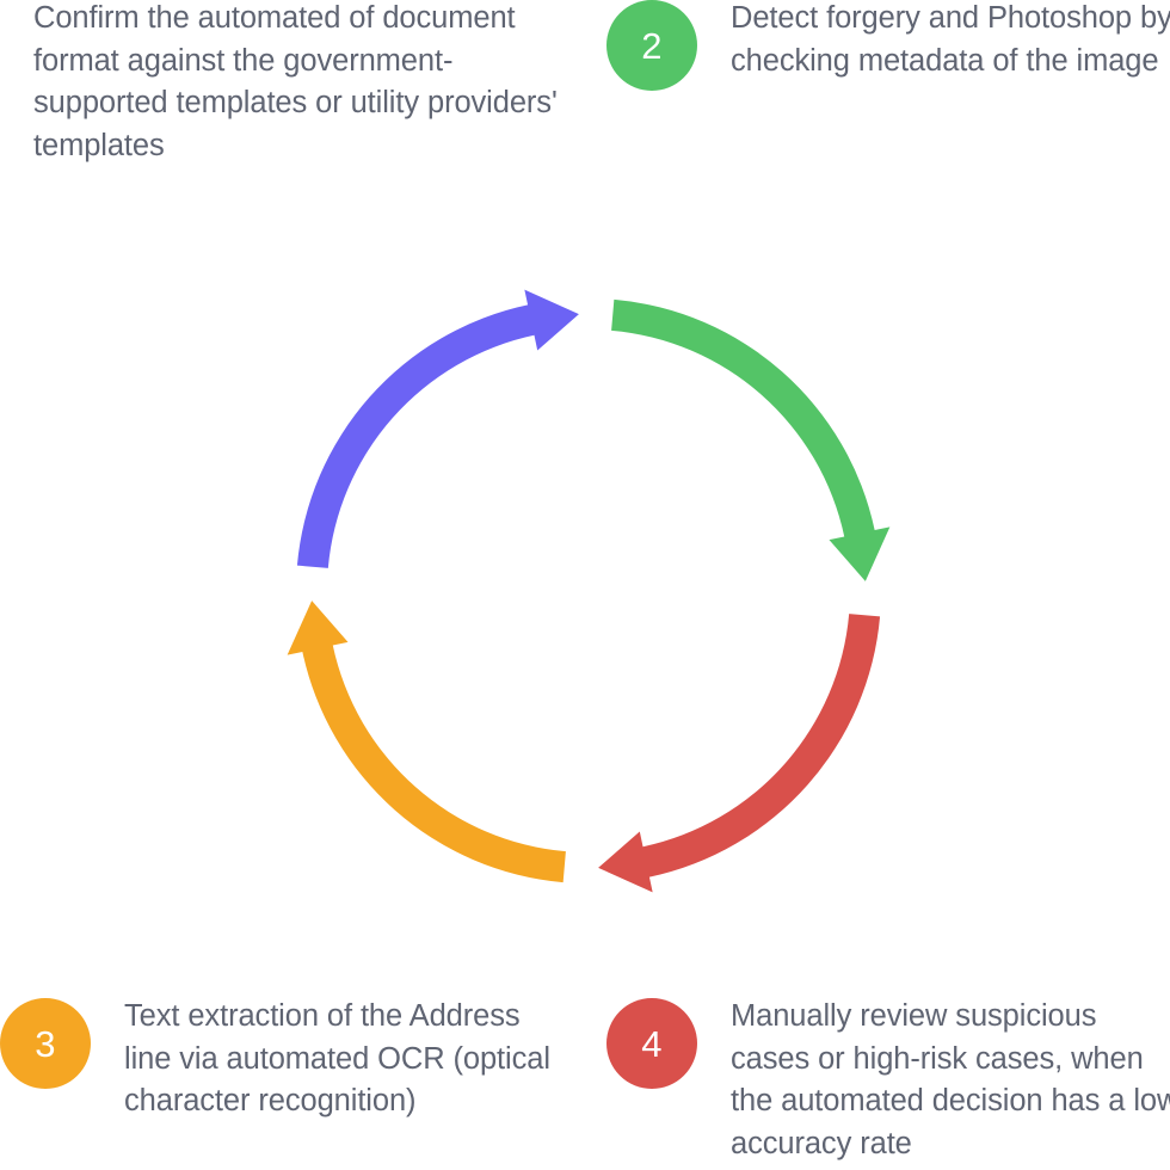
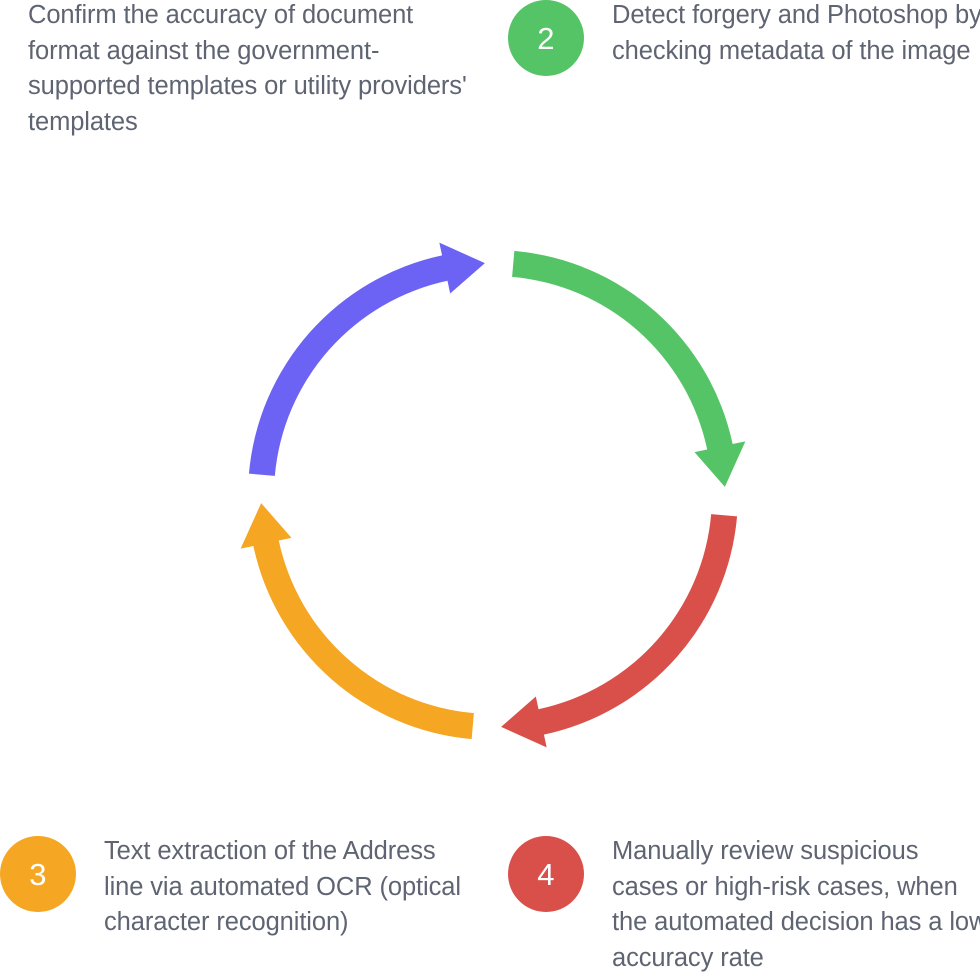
- Confirm the automated of document format against the government-supported templates or utility providers' templates
+ Confirm the accuracy of document format against the government-supported templates or utility providers' templates
  2
  Detect forgery and Photoshop by checking metadata of the image
  3
  Text extraction of the Address line via automated OCR (optical character recognition)
  4
  Manually review suspicious cases or high-risk cases, when the automated decision has a low accuracy rate
